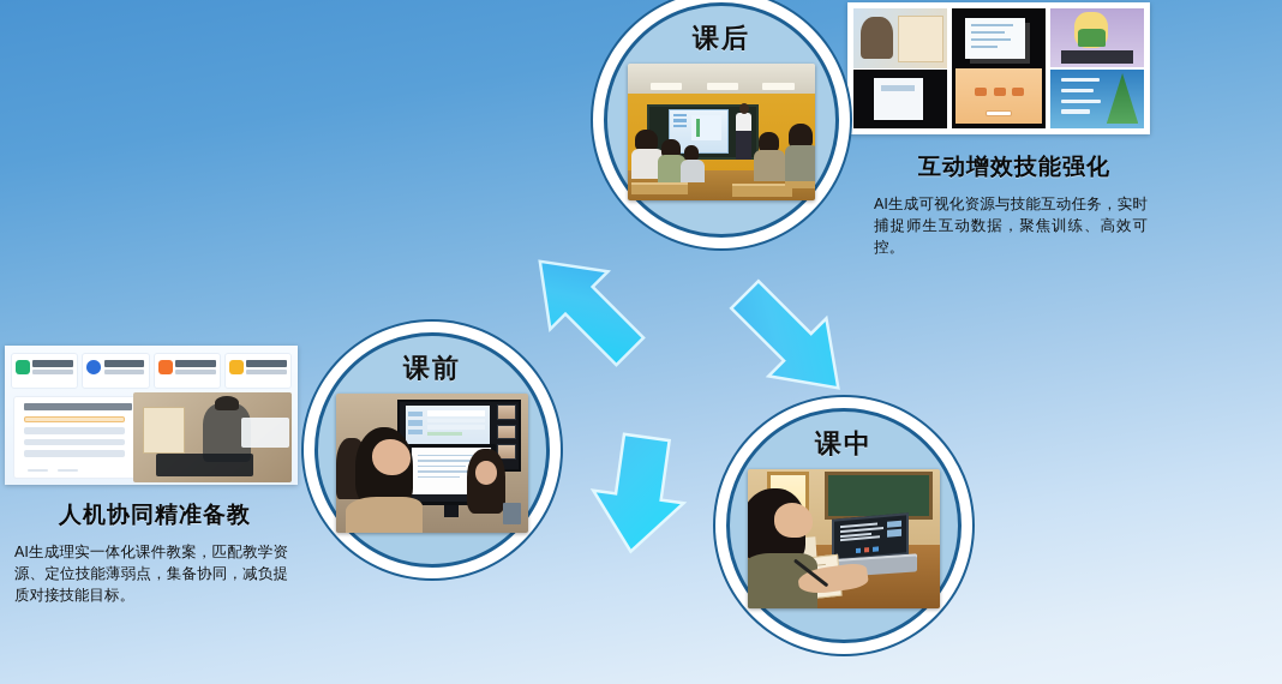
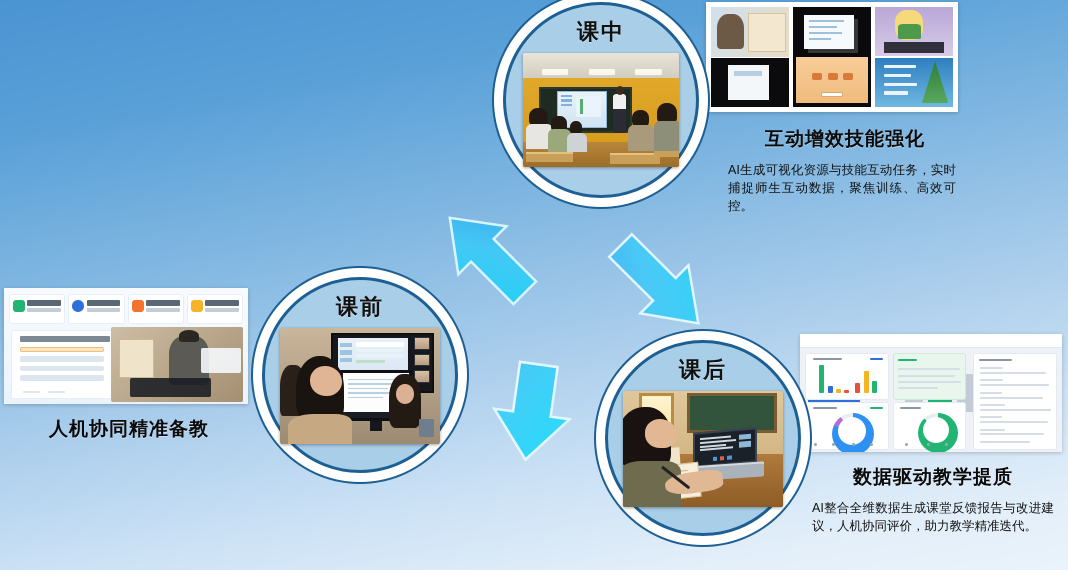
- 课后
+ 课中
  课前
- 课中
+ 课后
  互动增效技能强化
  AI生成可视化资源与技能互动任务，实时捕捉师生互动数据，聚焦训练、高效可控。
+ 数据驱动教学提质
+ AI整合全维数据生成课堂反馈报告与改进建议，人机协同评价，助力教学精准迭代。
  人机协同精准备教
- AI生成理实一体化课件教案，匹配教学资源、定位技能薄弱点，集备协同，减负提质对接技能目标。
